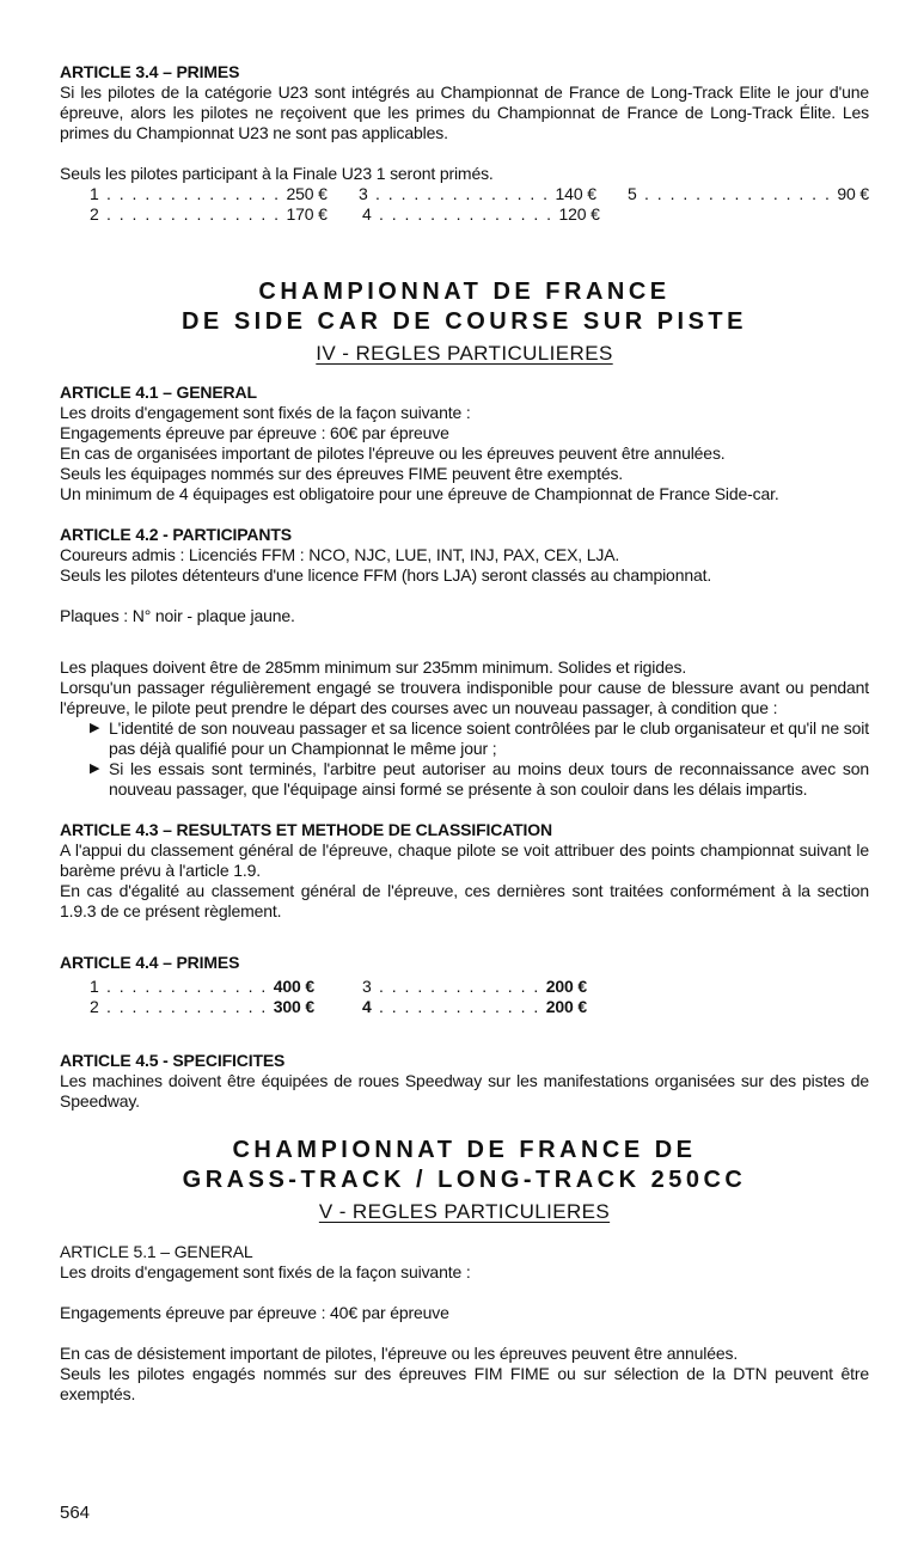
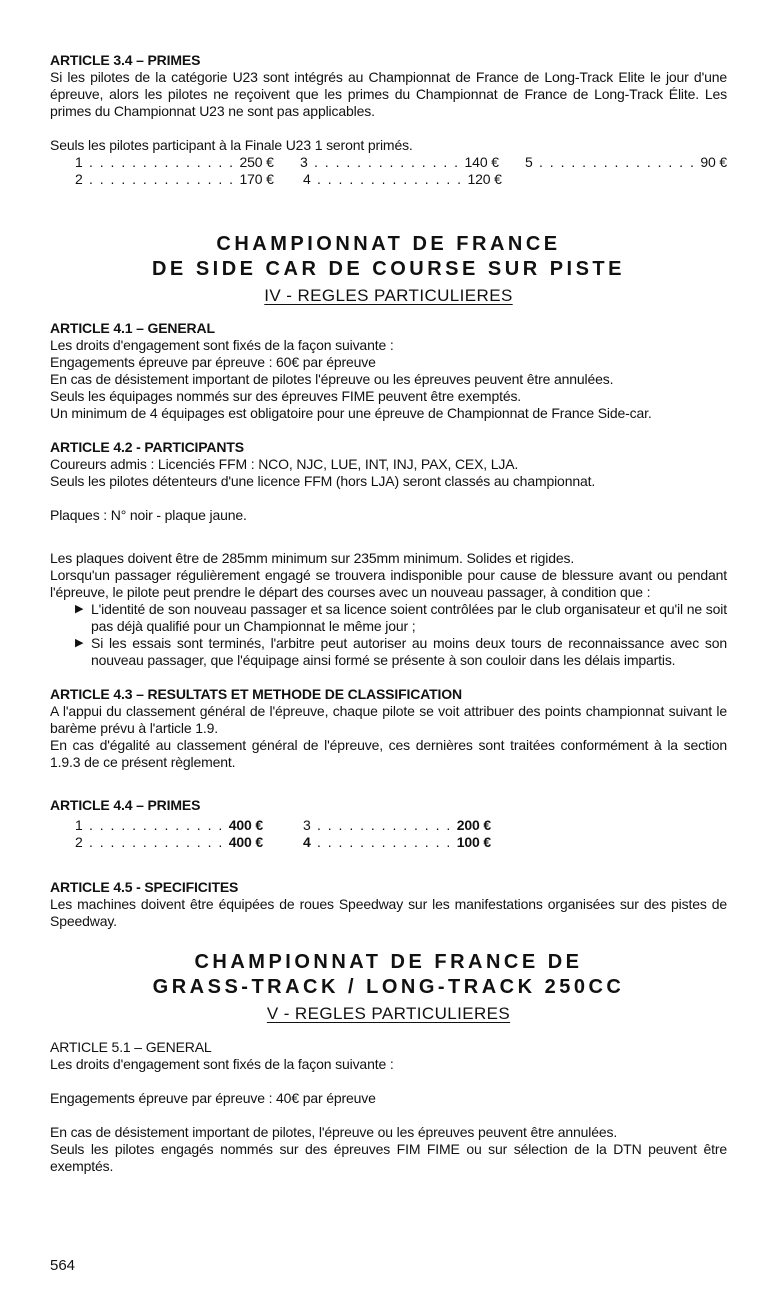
  ARTICLE 3.4 – PRIMES
  Si les pilotes de la catégorie U23 sont intégrés au Championnat de France de Long-Track Elite le jour d'une épreuve, alors les pilotes ne reçoivent que les primes du Championnat de France de Long-Track Élite. Les primes du Championnat U23 ne sont pas applicables.
  Seuls les pilotes participant à la Finale U23 1 seront primés.
  1 . . . . . . . . . . . . . . 250 €
  3 . . . . . . . . . . . . . . 140 €
  5 . . . . . . . . . . . . . . . 90 €
  2 . . . . . . . . . . . . . . 170 €
  4 . . . . . . . . . . . . . . 120 €
  CHAMPIONNAT DE FRANCE
  DE SIDE CAR DE COURSE SUR PISTE
  IV - REGLES PARTICULIERES
  ARTICLE 4.1 – GENERAL
  Les droits d'engagement sont fixés de la façon suivante :
  Engagements épreuve par épreuve : 60€ par épreuve
- En cas de organisées important de pilotes l'épreuve ou les épreuves peuvent être annulées.
+ En cas de désistement important de pilotes l'épreuve ou les épreuves peuvent être annulées.
  Seuls les équipages nommés sur des épreuves FIME peuvent être exemptés.
  Un minimum de 4 équipages est obligatoire pour une épreuve de Championnat de France Side-car.
  ARTICLE 4.2 - PARTICIPANTS
  Coureurs admis : Licenciés FFM : NCO, NJC, LUE, INT, INJ, PAX, CEX, LJA.
  Seuls les pilotes détenteurs d'une licence FFM (hors LJA) seront classés au championnat.
  Plaques : N° noir - plaque jaune.
  Les plaques doivent être de 285mm minimum sur 235mm minimum. Solides et rigides.
  Lorsqu'un passager régulièrement engagé se trouvera indisponible pour cause de blessure avant ou pendant l'épreuve, le pilote peut prendre le départ des courses avec un nouveau passager, à condition que :
  ▶
  L'identité de son nouveau passager et sa licence soient contrôlées par le club organisateur et qu'il ne soit pas déjà qualifié pour un Championnat le même jour ;
  ▶
  Si les essais sont terminés, l'arbitre peut autoriser au moins deux tours de reconnaissance avec son nouveau passager, que l'équipage ainsi formé se présente à son couloir dans les délais impartis.
  ARTICLE 4.3 – RESULTATS ET METHODE DE CLASSIFICATION
  A l'appui du classement général de l'épreuve, chaque pilote se voit attribuer des points championnat suivant le barème prévu à l'article 1.9.
  En cas d'égalité au classement général de l'épreuve, ces dernières sont traitées conformément à la section 1.9.3 de ce présent règlement.
  ARTICLE 4.4 – PRIMES
  1 . . . . . . . . . . . . . 400 €
  3 . . . . . . . . . . . . . 200 €
- 2 . . . . . . . . . . . . . 300 €
+ 2 . . . . . . . . . . . . . 400 €
- 4 . . . . . . . . . . . . . 200 €
+ 4 . . . . . . . . . . . . . 100 €
  ARTICLE 4.5 - SPECIFICITES
  Les machines doivent être équipées de roues Speedway sur les manifestations organisées sur des pistes de Speedway.
  CHAMPIONNAT DE FRANCE DE
  GRASS-TRACK / LONG-TRACK 250CC
  V - REGLES PARTICULIERES
  ARTICLE 5.1 – GENERAL
  Les droits d'engagement sont fixés de la façon suivante :
  Engagements épreuve par épreuve : 40€ par épreuve
  En cas de désistement important de pilotes, l'épreuve ou les épreuves peuvent être annulées.
  Seuls les pilotes engagés nommés sur des épreuves FIM FIME ou sur sélection de la DTN peuvent être exemptés.
  564
